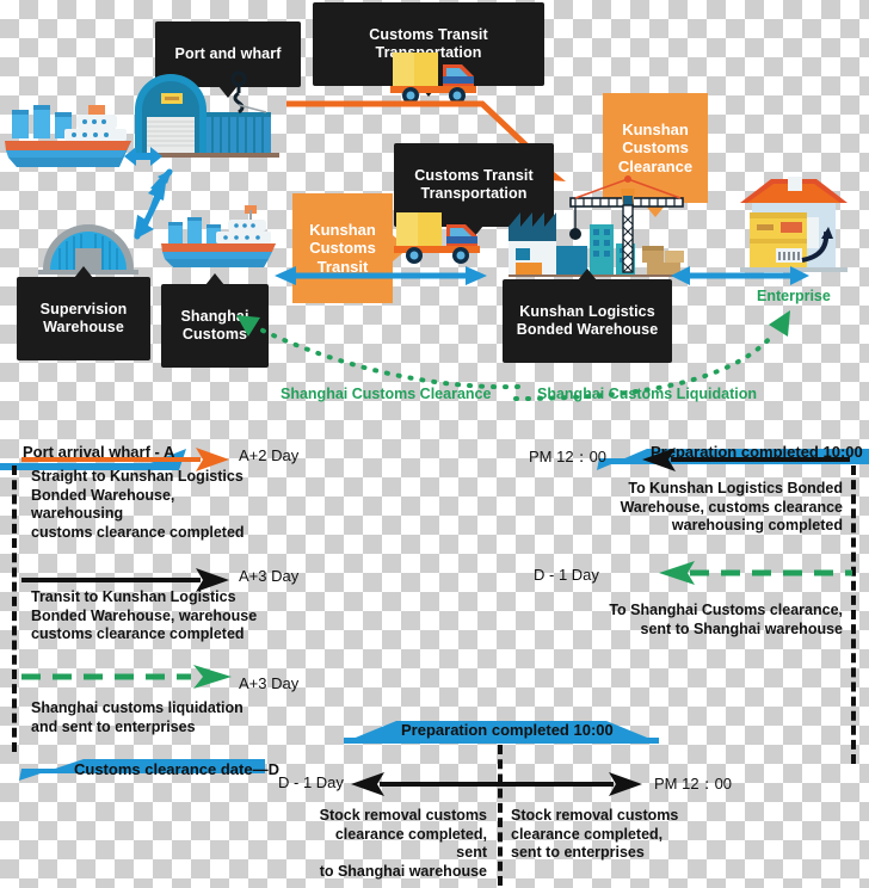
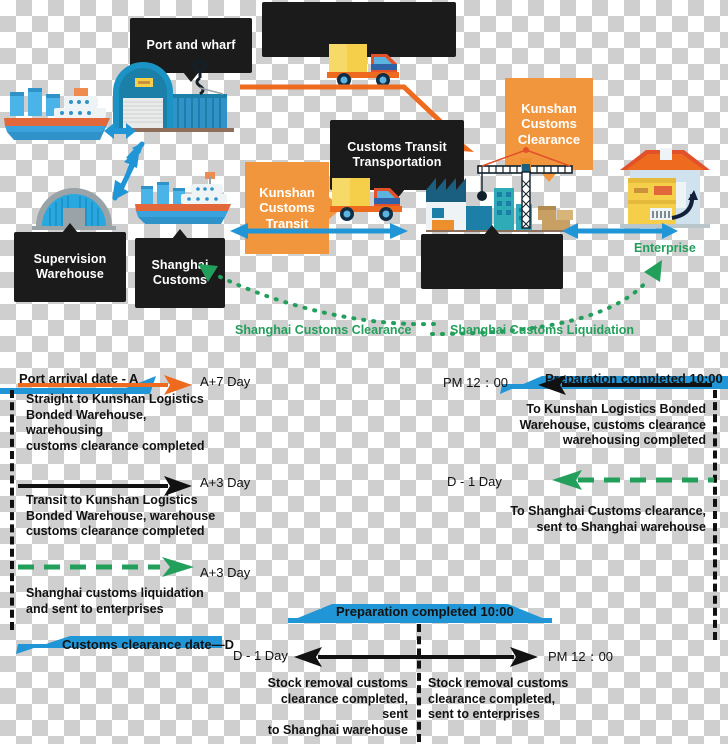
  Port and wharf
- Customs Transit Transportation
  Customs Transit
  Transportation
  Kunshan
  Customs
  Clearance
  Supervision
  Warehouse
  Shangh
  Customs
  Kunshan
  Customs
  Transit
- Kunshan Logistics
- Bonded Warehouse
  Enterprise
  Shanghai Customs Clearance
  Shanghai Customs Liquidation
- Port arrival wharf - A
+ Port arrival date - A
- A+2 Day
+ A+7 Day
  Straight to Kunshan Logistics
  Bonded Warehouse, warehousing
  customs clearance completed
  A+3 Day
  Transit to Kunshan Logistics
  Bonded Warehouse, warehouse
  customs clearance completed
  A+3 Day
  Shanghai customs liquidation
  and sent to enterprises
  Customs clearance date—D
  Prparation completed 10:00
  PM 12：00
  To Kunshan Logistics Bonded
  Warehouse, customs clearance
  warehousing completed
  D - 1 Day
  To Shanghai Customs clearance,
  sent to Shanghai warehouse
  Preparation completed 10:00
  D - 1 Day
  PM 12：00
  Stock removal customs
  clearance completed, sent
  to Shanghai warehouse
  Stock removal customs
  clearance completed,
  sent to enterprises
